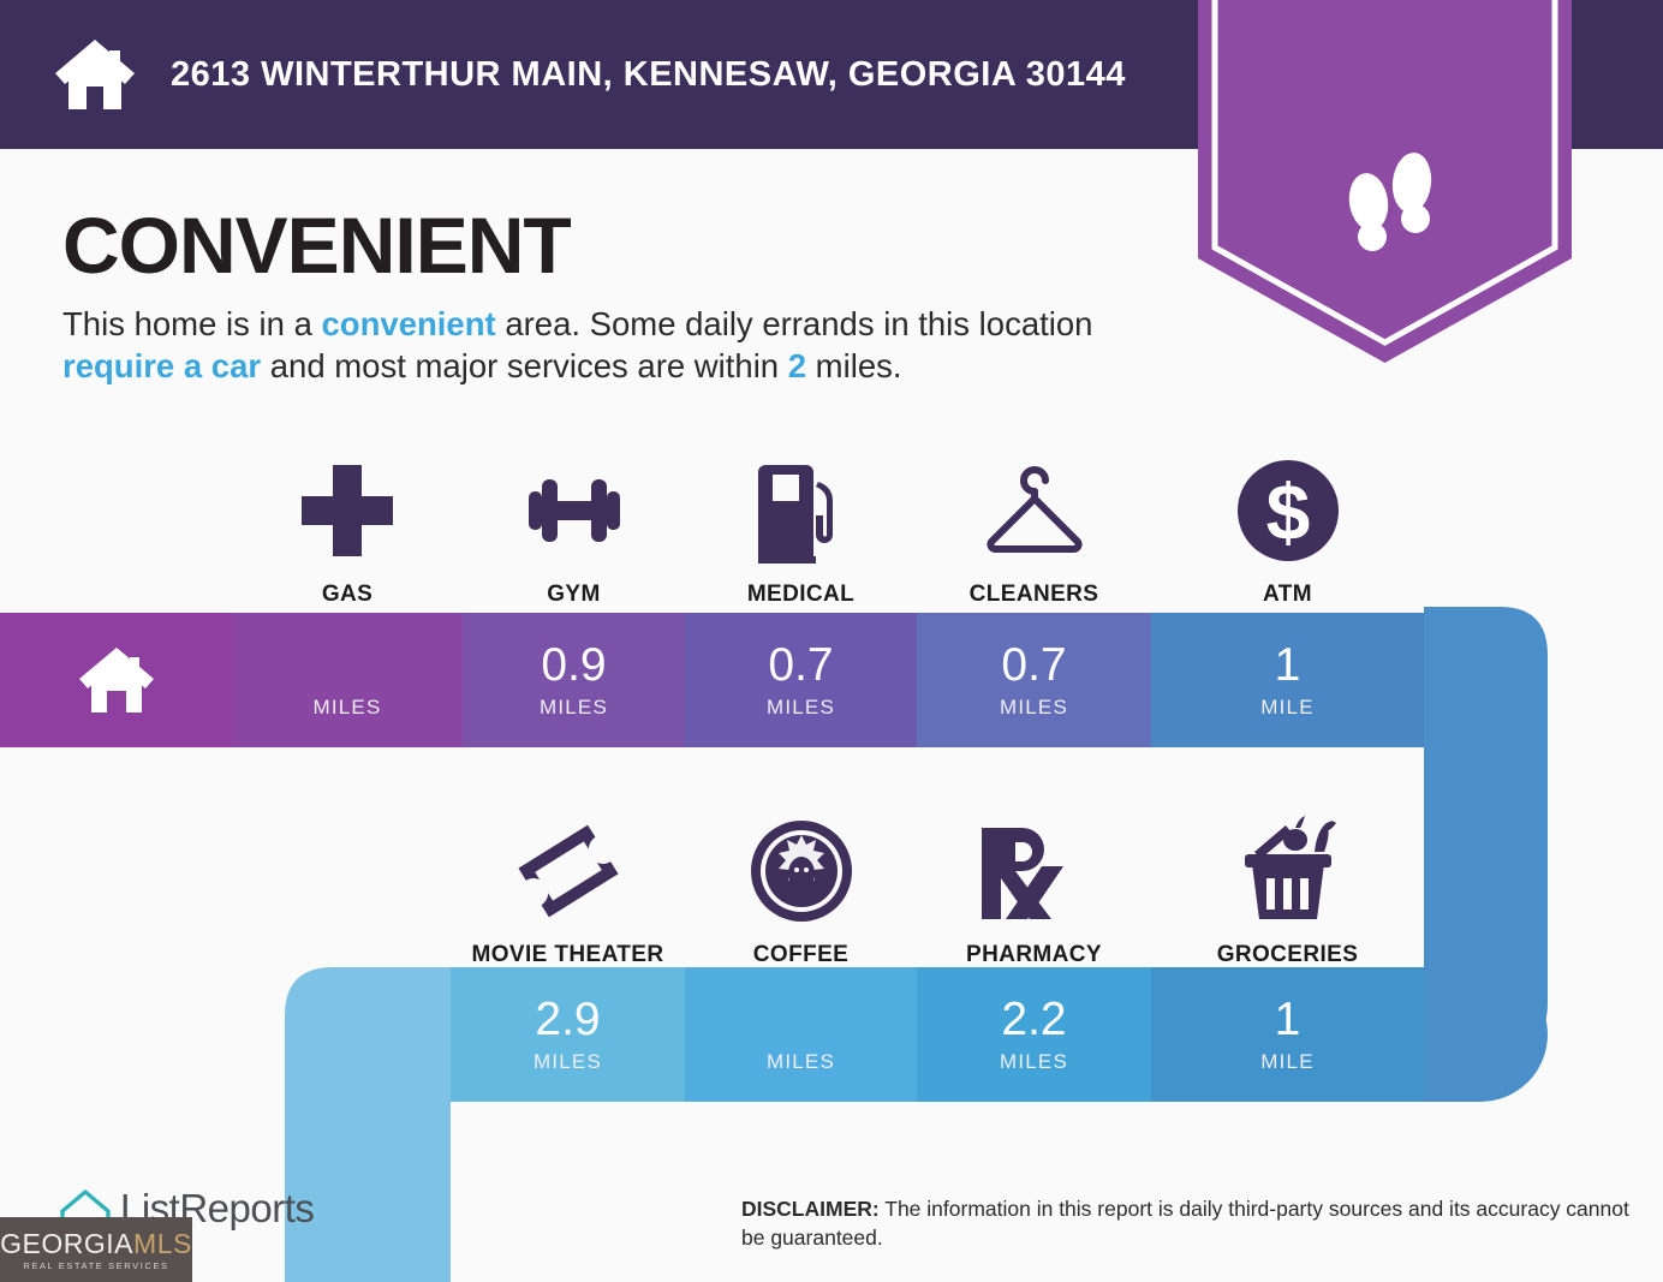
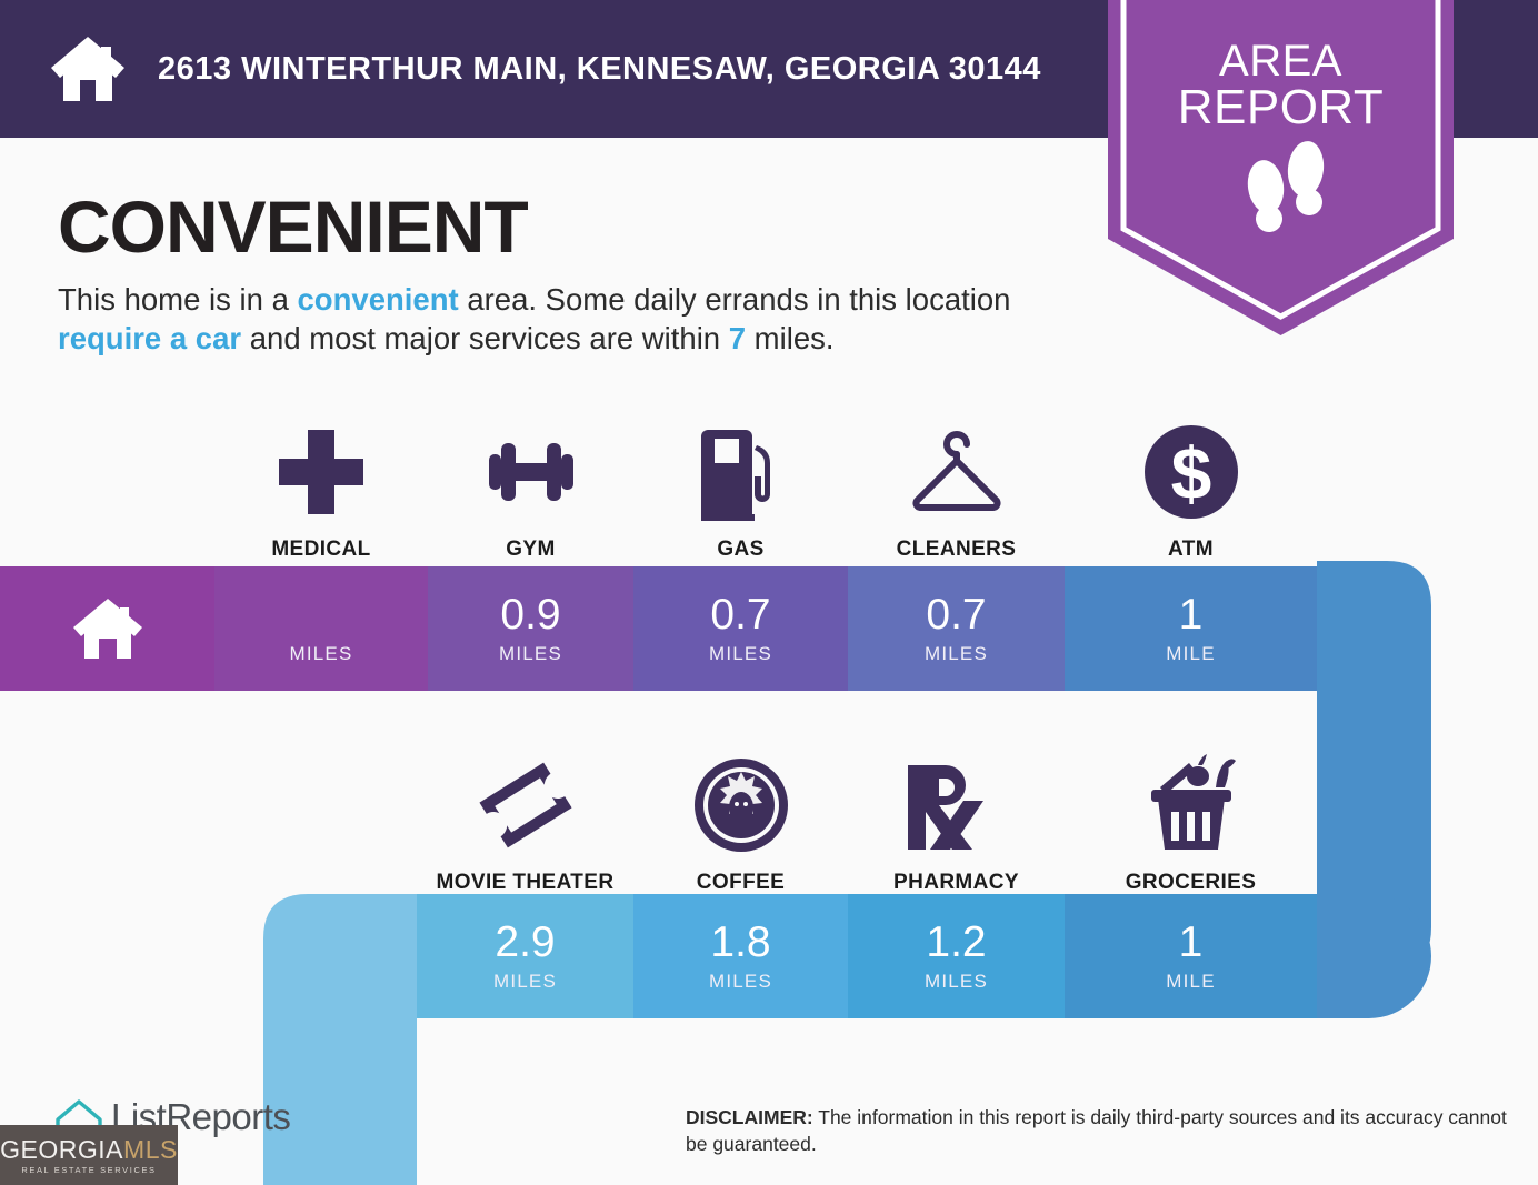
  2613 WINTERTHUR MAIN, KENNESAW, GEORGIA 30144
+ AREA
+ REPORT
  CONVENIENT
- This home is in a convenient area. Some daily errands in this location require a car and most major services are within 2 miles.
+ This home is in a convenient area. Some daily errands in this location require a car and most major services are within 7 miles.
  MILES
  0.9
  MILES
  0.7
  MILES
  0.7
  MILES
  1
  MILE
  2.9
  MILES
+ 1.8
  MILES
- 2.2
+ 1.2
  MILES
  1
  MILE
- GAS
+ MEDICAL
  GYM
- MEDICAL
+ GAS
  CLEANERS
  $
  ATM
  MOVIE THEATER
  COFFEE
  PHARMACY
  GROCERIES
  ListReports
  GEORGIAMLS
  REAL ESTATE SERVICES
  DISCLAIMER: The information in this report is daily third-party sources and its accuracy cannot be guaranteed.
